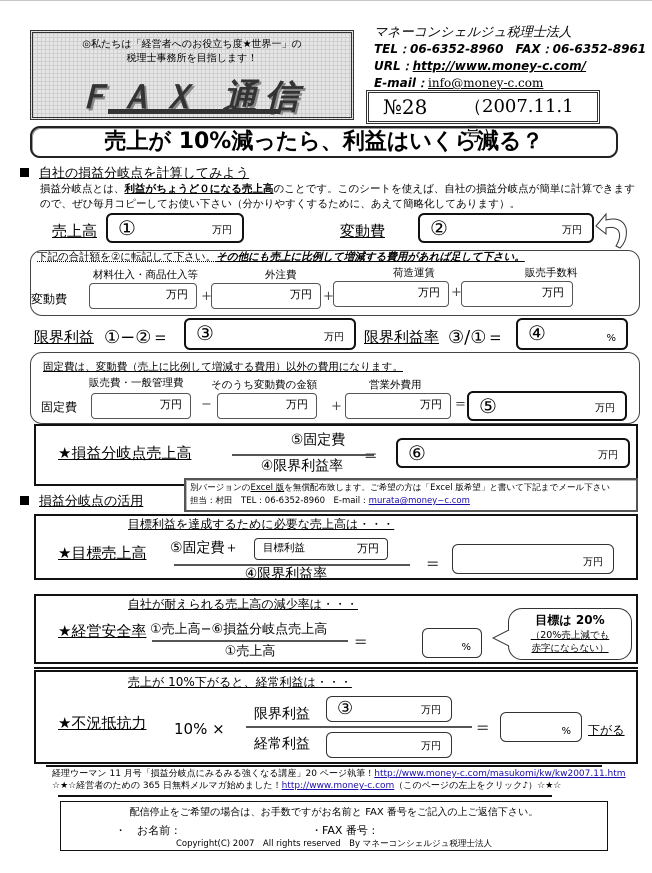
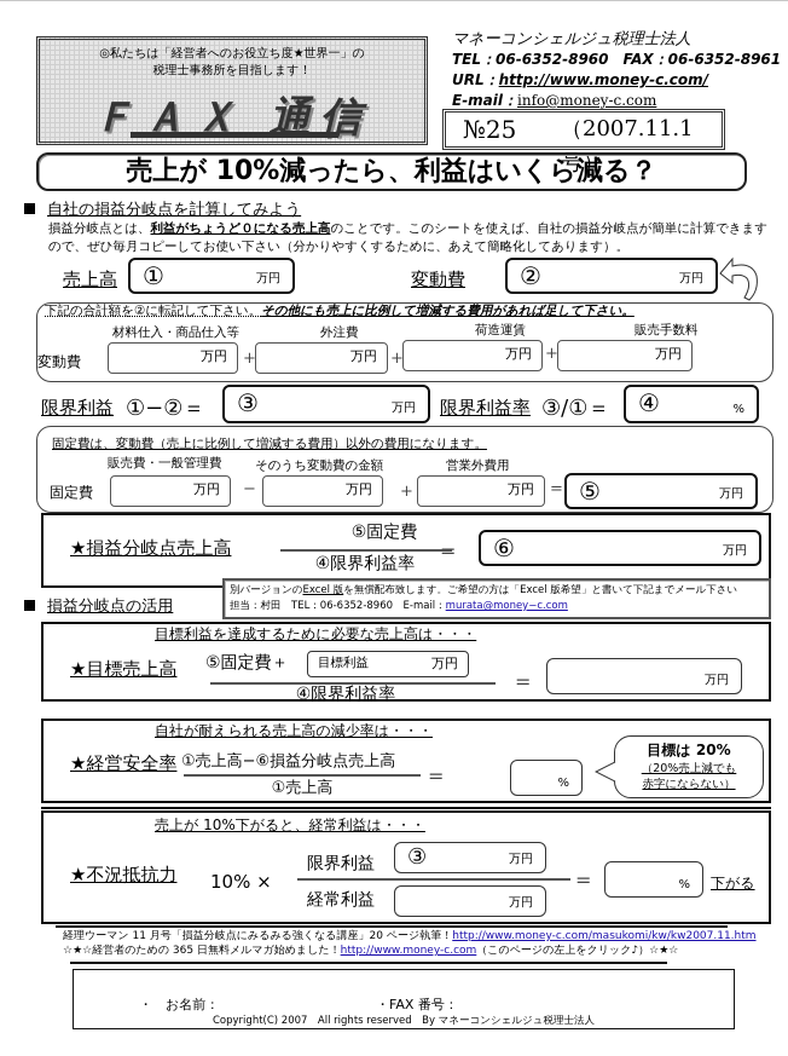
  ◎私たちは「経営者へのお役立ち度★世界一」の
  税理士事務所を目指します！
  ＦＡＸ 通信
  マネーコンシェルジュ税理士法人
  TEL：06-6352-8960 FAX：06-6352-8961
  URL：http://www.money-c.com/
  E-mail：info@money-c.com
- №28
+ №25
  （2007.11.1 号）
  売上が 10%減ったら、利益はいくら減る？
  自社の損益分岐点を計算してみよう
  損益分岐点とは、利益がちょうど０になる売上高のことです。このシートを使えば、自社の損益分岐点が簡単に計算できますので、ぜひ毎月コピーしてお使い下さい（分かりやすくするために、あえて簡略化してあります）。
  売上高
  ①
  万円
  変動費
  ②
  万円
  下記の合計額を②に転記して下さい。その他にも売上に比例して増減する費用があれば足して下さい。
  変動費
  材料仕入・商品仕入等
  外注費
  荷造運賃
  販売手数料
  万円
  +
  万円
  +
  万円
  +
  万円
  限界利益
  ①−②＝
  ③
  万円
  限界利益率
  ③/①＝
  ④
  %
  固定費は、変動費（売上に比例して増減する費用）以外の費用になります。
  販売費・一般管理費
  そのうち変動費の金額
  営業外費用
  固定費
  万円
  −
  万円
  +
  万円
  =
  ⑤
  万円
  ★損益分岐点売上高
  ⑤固定費
  ④限界利益率
  =
  ⑥
  万円
  別バージョンのExcel 版を無償配布致します。ご希望の方は「Excel 版希望」と書いて下記までメール下さい
  担当：村田 TEL：06-6352-8960 E-mail：murata@money−c.com
  損益分岐点の活用
  目標利益を達成するために必要な売上高は・・・
  ★目標売上高
  ⑤固定費＋
  目標利益
  万円
  ④限界利益率
  =
  万円
  自社が耐えられる売上高の減少率は・・・
  ★経営安全率
  ①売上高−⑥損益分岐点売上高
  ①売上高
  =
  %
  目標は 20%
  （20%売上減でも
  赤字にならない）
  売上が 10%下がると、経常利益は・・・
  ★不況抵抗力
  10% ×
  限界利益
  ③
  万円
  経常利益
  万円
  =
  %
  下がる
  経理ウーマン 11 月号「損益分岐点にみるみる強くなる講座」20 ページ執筆！http://www.money-c.com/masukomi/kw/kw2007.11.htm
  ☆★☆経営者のための 365 日無料メルマガ始めました！http://www.money-c.com（このページの左上をクリック♪）☆★☆
- 配信停止をご希望の場合は、お手数ですがお名前と FAX 番号をご記入の上ご返信下さい。
  ・ お名前：
  ・FAX 番号：
  Copyright(C) 2007 All rights reserved By マネーコンシェルジュ税理士法人
